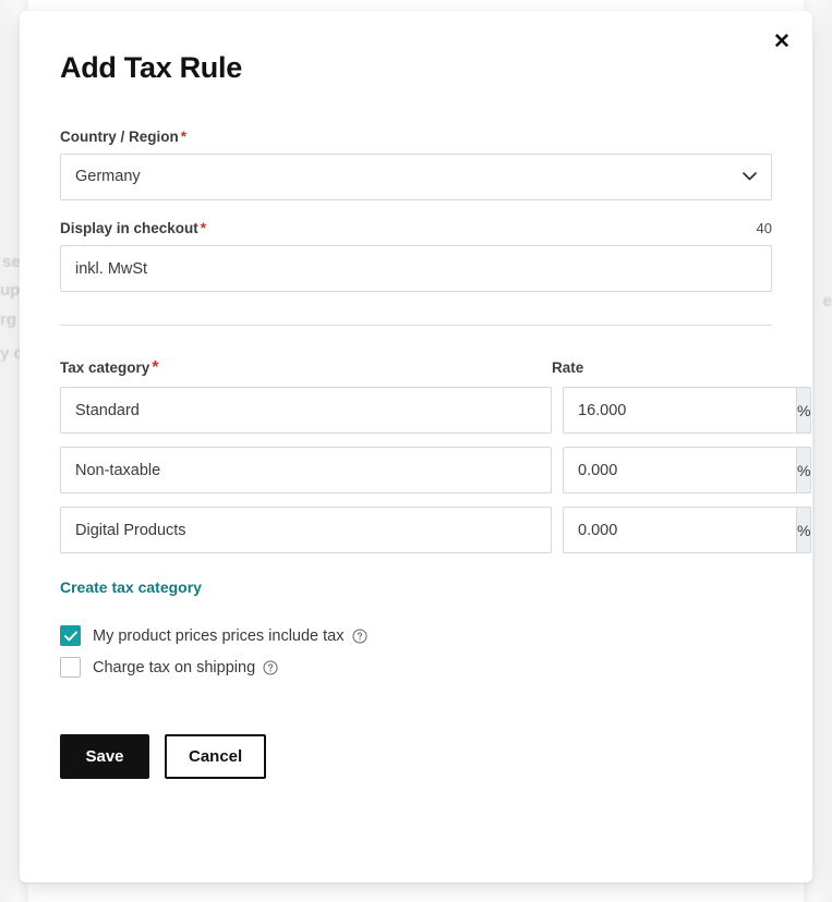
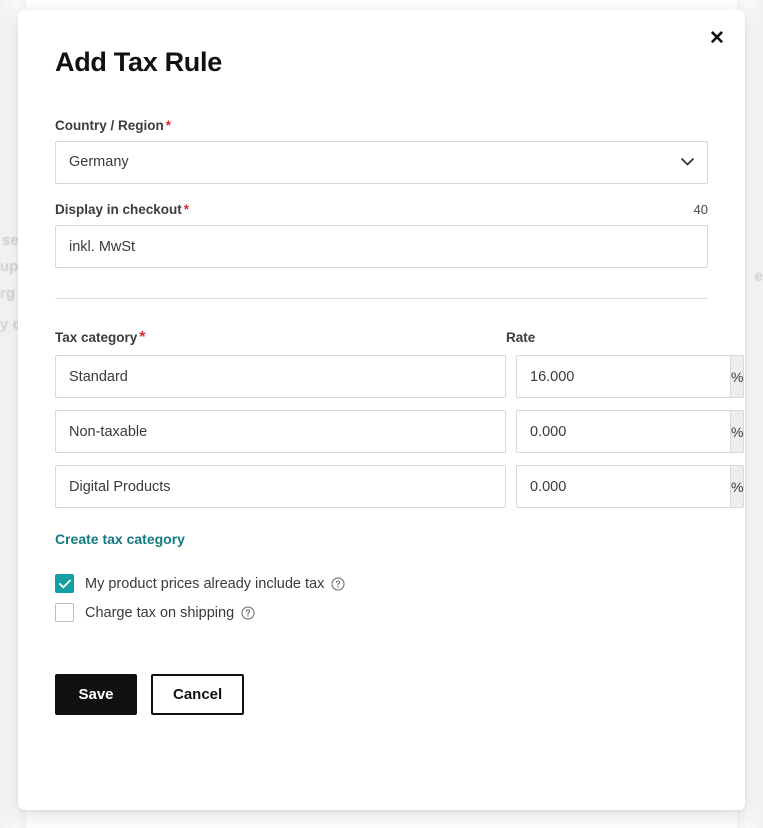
  se
  up
  rg
  y c
  e
  ✕
  Add Tax Rule
  Country / Region *
  Germany
  Display in checkout *
  40
  inkl. MwSt
  Tax category *
  Rate
  Standard
  16.000
  %
  Non-taxable
  0.000
  %
  Digital Products
  0.000
  %
  Create tax category
- My product prices prices include tax
+ My product prices already include tax
  Charge tax on shipping
  Save
  Cancel
